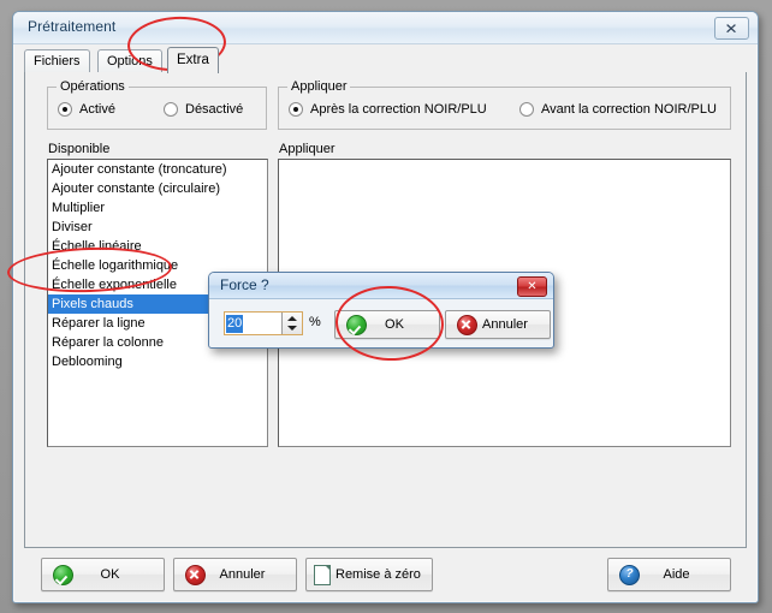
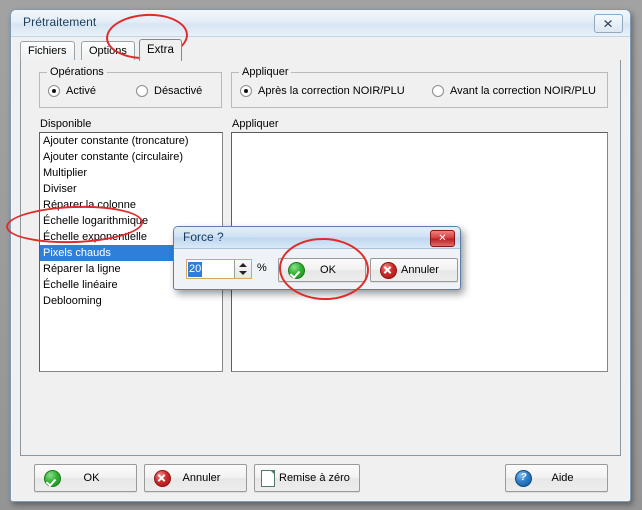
  Prétraitement
  ✕
  Fichiers
  Options
  Extra
  Opérations
  Activé
  Désactivé
  Appliquer
  Après la correction NOIR/PLU
  Avant la correction NOIR/PLU
  Disponible
  Ajouter constante (troncature)
  Ajouter constante (circulaire)
  Multiplier
  Diviser
- Échelle linéaire
+ Réparer la colonne
  Échelle logarithmique
  Échelle exponentielle
  Pixels chauds
  Réparer la ligne
- Réparer la colonne
+ Échelle linéaire
  Deblooming
  Appliquer
  OK
  Annuler
  Remise à zéro
  ?
  Aide
  Force ?
  ✕
  20
  %
  OK
  Annuler
